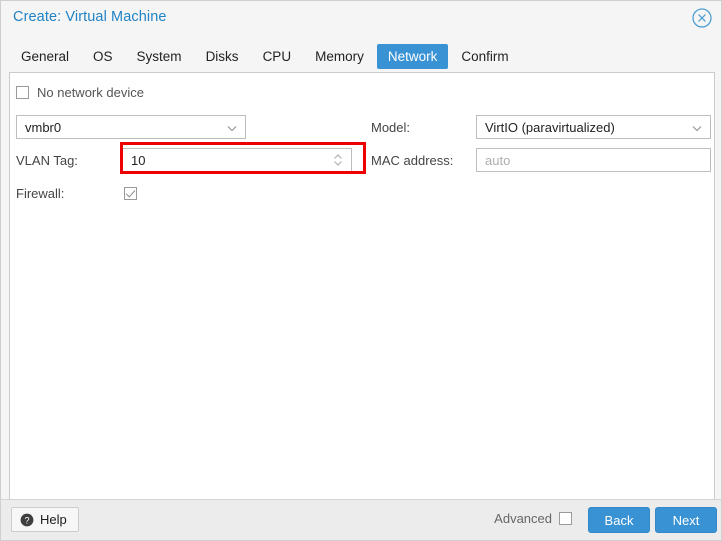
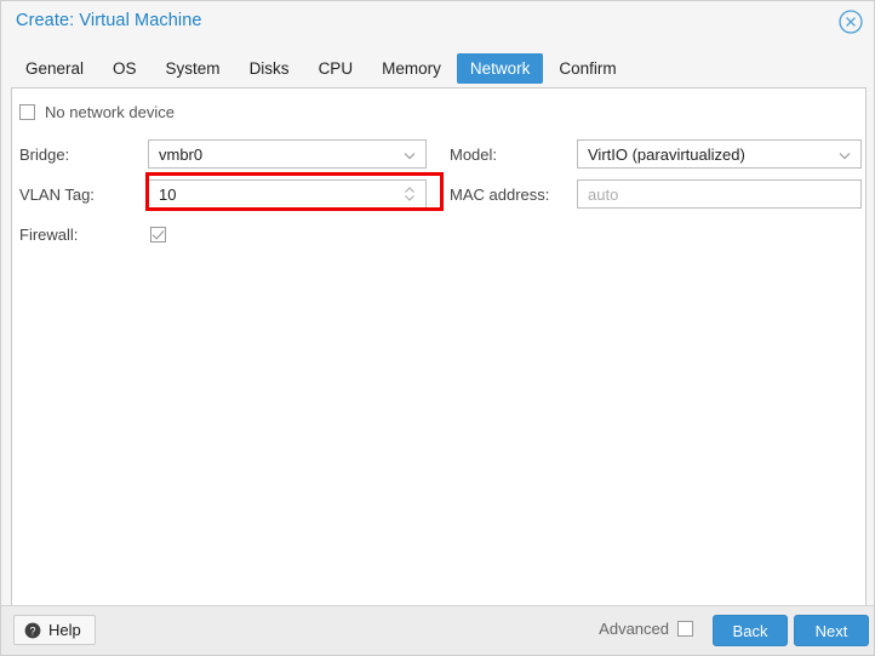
  Create: Virtual Machine
  General
  OS
  System
  Disks
  CPU
  Memory
  Network
  Confirm
  No network device
+ Bridge:
  vmbr0
  VLAN Tag:
  10
  Firewall:
  Model:
  VirtIO (paravirtualized)
  MAC address:
  auto
  ?
  Help
  Advanced
  Back
  Next
